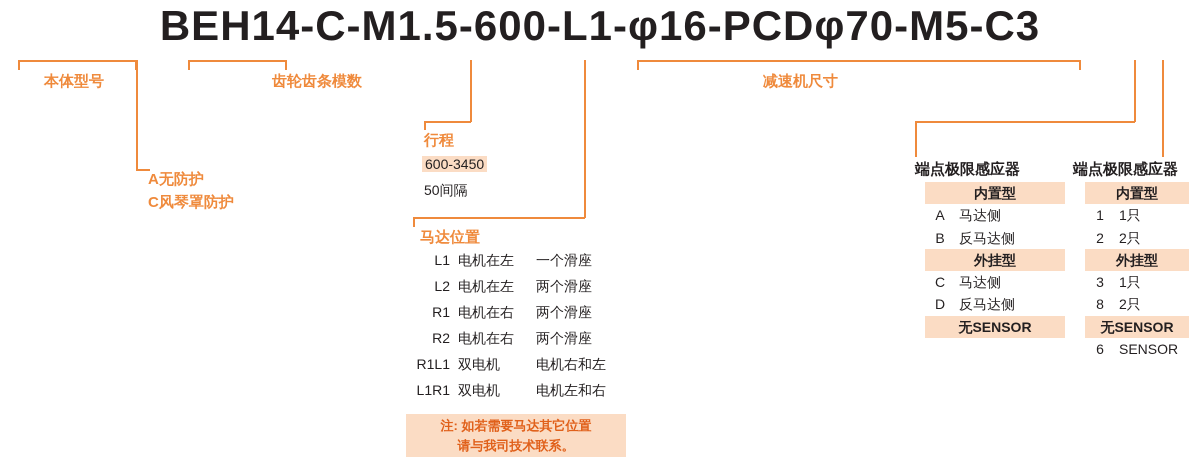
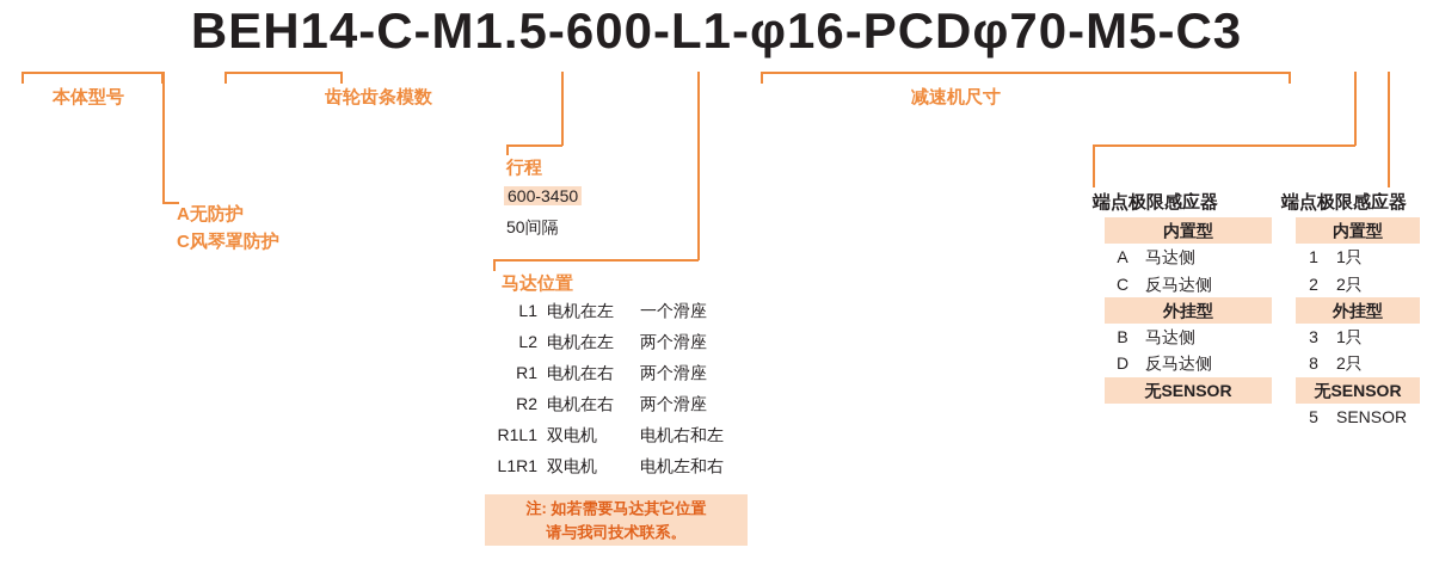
  BEH14-C-M1.5-600-L1-φ16-PCDφ70-M5-C3
  本体型号
  A无防护
  C风琴罩防护
  齿轮齿条模数
  行程
  600-3450
  50间隔
  马达位置
  减速机尺寸
  端点极限感应器
  端点极限感应器
  L1 电机在左 一个滑座
  L2 电机在左 两个滑座
  R1 电机在右 两个滑座
  R2 电机在右 两个滑座
  R1L1 双电机 电机右和左
  L1R1 双电机 电机左和右
  注: 如若需要马达其它位置
  请与我司技术联系。
  内置型
  A	马达侧
- B	反马达侧
+ C	反马达侧
  外挂型
- C	马达侧
+ B	马达侧
  D	反马达侧
  无SENSOR
  内置型
  1	1只
  2	2只
  外挂型
  3	1只
  8	2只
  无SENSOR
- 6	SENSOR
+ 5	SENSOR
